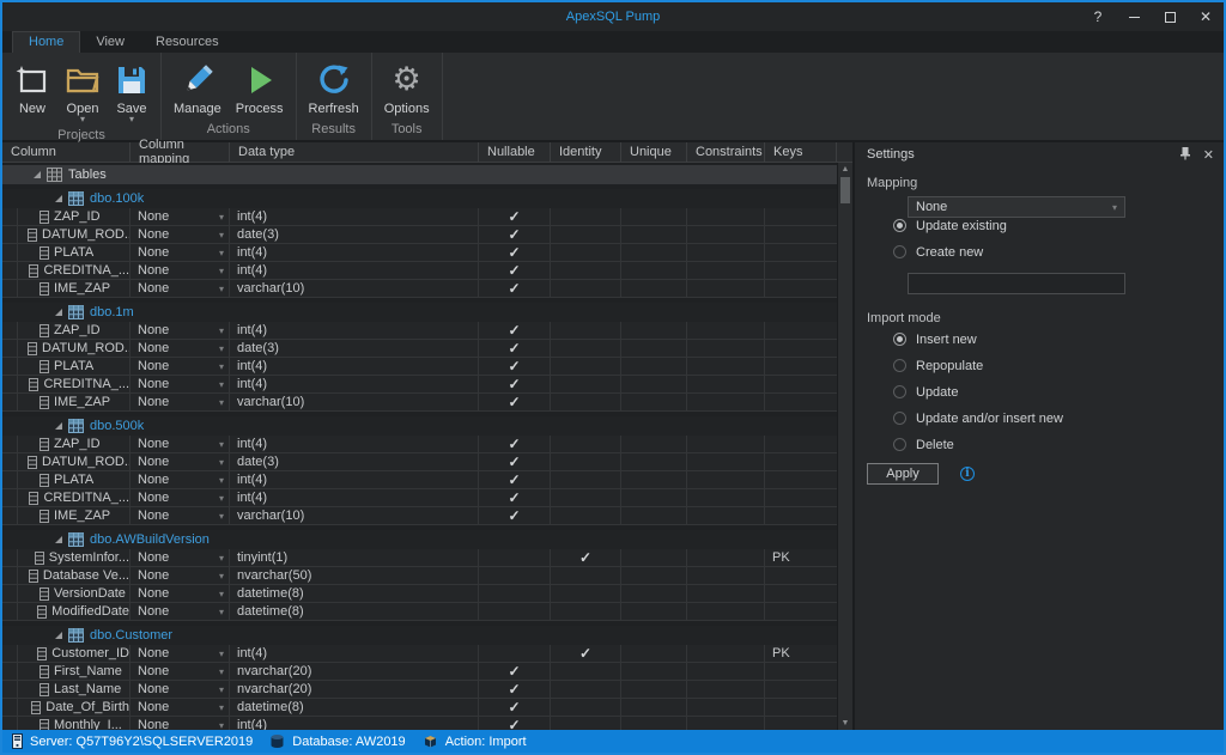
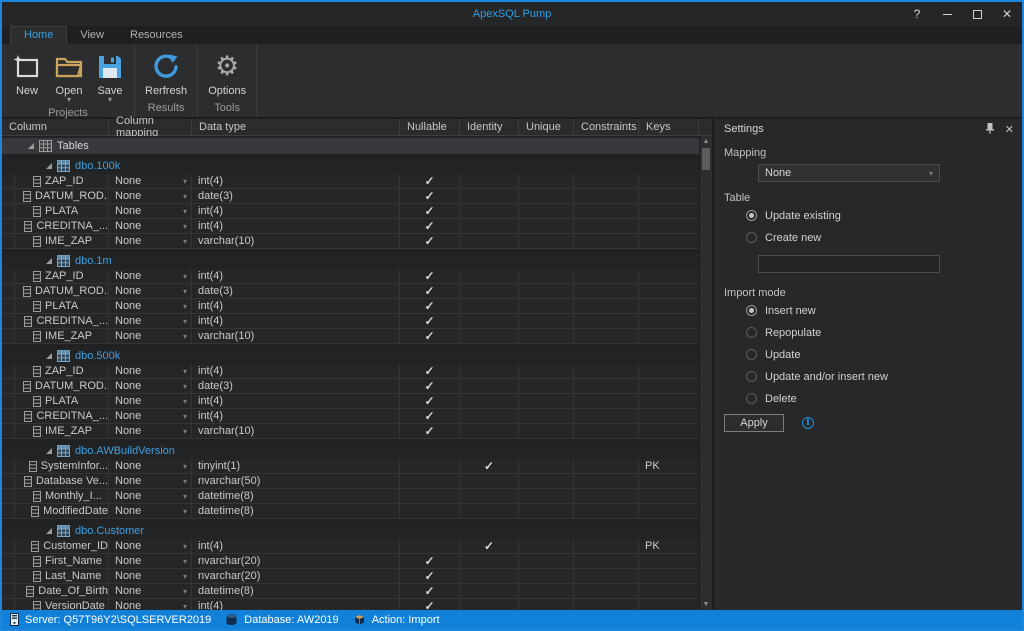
  ApexSQL Pump
  ?
  ✕
  Home
  View
  Resources
  New
  Open
  ▾
  Save
  ▾
  Projects
- Manage
- Process
- Actions
  Rerfresh
  Results
  ⚙
  Options
  Tools
  Column
  Column mapping
  Data type
  Nullable
  Identity
  Unique
  Constraints
  Keys
  Tables
  dbo.100k
  ZAP_ID
  None
  ▾
  int(4)
  ✓
  DATUM_ROD.
  None
  ▾
  date(3)
  ✓
  PLATA
  None
  ▾
  int(4)
  ✓
  CREDITNA_...
  None
  ▾
  int(4)
  ✓
  IME_ZAP
  None
  ▾
  varchar(10)
  ✓
  dbo.1m
  ZAP_ID
  None
  ▾
  int(4)
  ✓
  DATUM_ROD.
  None
  ▾
  date(3)
  ✓
  PLATA
  None
  ▾
  int(4)
  ✓
  CREDITNA_...
  None
  ▾
  int(4)
  ✓
  IME_ZAP
  None
  ▾
  varchar(10)
  ✓
  dbo.500k
  ZAP_ID
  None
  ▾
  int(4)
  ✓
  DATUM_ROD.
  None
  ▾
  date(3)
  ✓
  PLATA
  None
  ▾
  int(4)
  ✓
  CREDITNA_...
  None
  ▾
  int(4)
  ✓
  IME_ZAP
  None
  ▾
  varchar(10)
  ✓
  dbo.AWBuildVersion
  SystemInfor...
  None
  ▾
  tinyint(1)
  ✓
  PK
  Database Ve...
  None
  ▾
  nvarchar(50)
- VersionDate
+ Monthly_I...
  None
  ▾
  datetime(8)
  ModifiedDate
  None
  ▾
  datetime(8)
  dbo.Customer
  Customer_ID
  None
  ▾
  int(4)
  ✓
  PK
  First_Name
  None
  ▾
  nvarchar(20)
  ✓
  Last_Name
  None
  ▾
  nvarchar(20)
  ✓
  Date_Of_Birth
  None
  ▾
  datetime(8)
  ✓
- Monthly_I...
+ VersionDate
  None
  ▾
  int(4)
  ✓
  Settings
  ✕
  Mapping
  None
  ▾
+ Table
  Update existing
  Create new
  Import mode
  Insert new
  Repopulate
  Update
  Update and/or insert new
  Delete
  Apply
  i
  Server: Q57T96Y2\SQLSERVER2019
  Database: AW2019
  Action: Import
